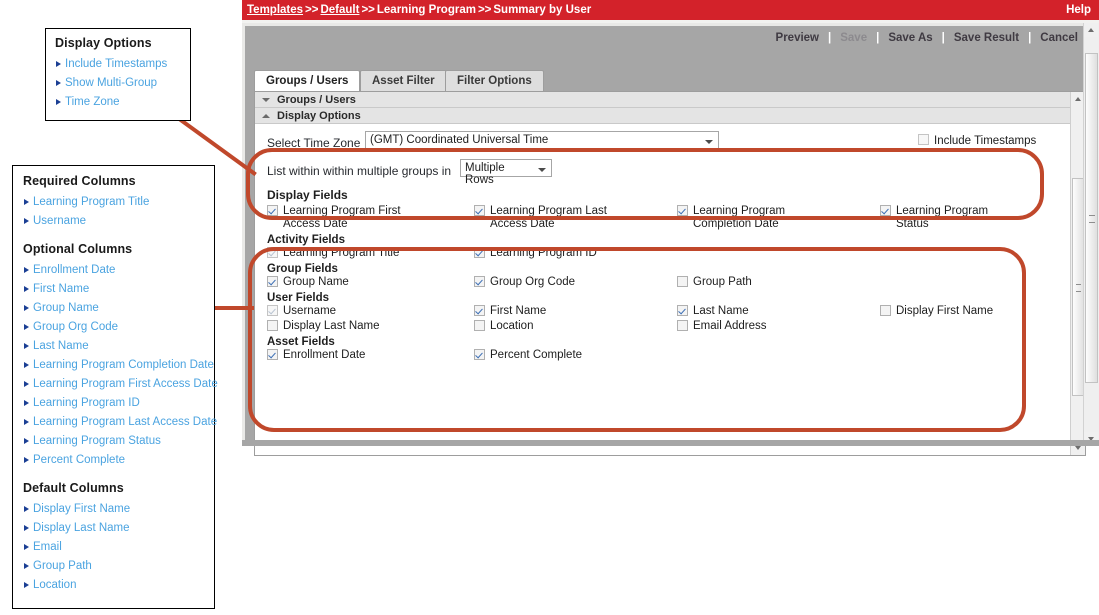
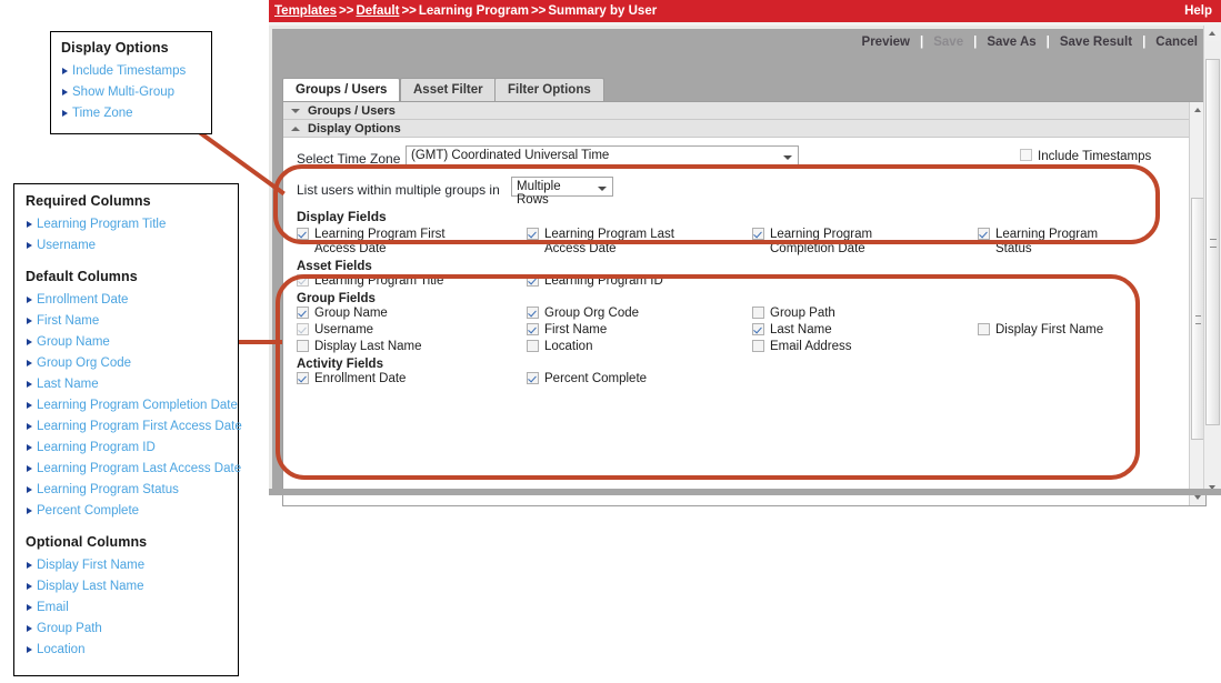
  Display Options
  Include Timestamps
  Show Multi-Group
  Time Zone
  Required Columns
  Learning Program Title
  Username
- Optional Columns
+ Default Columns
  Enrollment Date
  First Name
  Group Name
  Group Org Code
  Last Name
  Learning Program Completion Date
  Learning Program First Access Date
  Learning Program ID
  Learning Program Last Access Date
  Learning Program Status
  Percent Complete
- Default Columns
+ Optional Columns
  Display First Name
  Display Last Name
  Email
  Group Path
  Location
  Templates >> Default >> Learning Program >> Summary by User
  Help
  Preview | Save | Save As | Save Result | Cancel
  Groups / Users
  Asset Filter
  Filter Options
  Groups / Users
  Display Options
  Select Time Zone
  (GMT) Coordinated Universal Time
- List within within multiple groups in
+ List users within multiple groups in
  Multiple Rows
  Include Timestamps
  Display Fields
  Learning Program First Access Date
  Learning Program Last Access Date
  Learning Program Completion Date
  Learning Program Status
- Activity Fields
+ Asset Fields
  Learning Program Title
  Learning Program ID
  Group Fields
  Group Name
  Group Org Code
  Group Path
- User Fields
  Username
  First Name
  Last Name
  Display First Name
  Display Last Name
  Location
  Email Address
- Asset Fields
+ Activity Fields
  Enrollment Date
  Percent Complete
